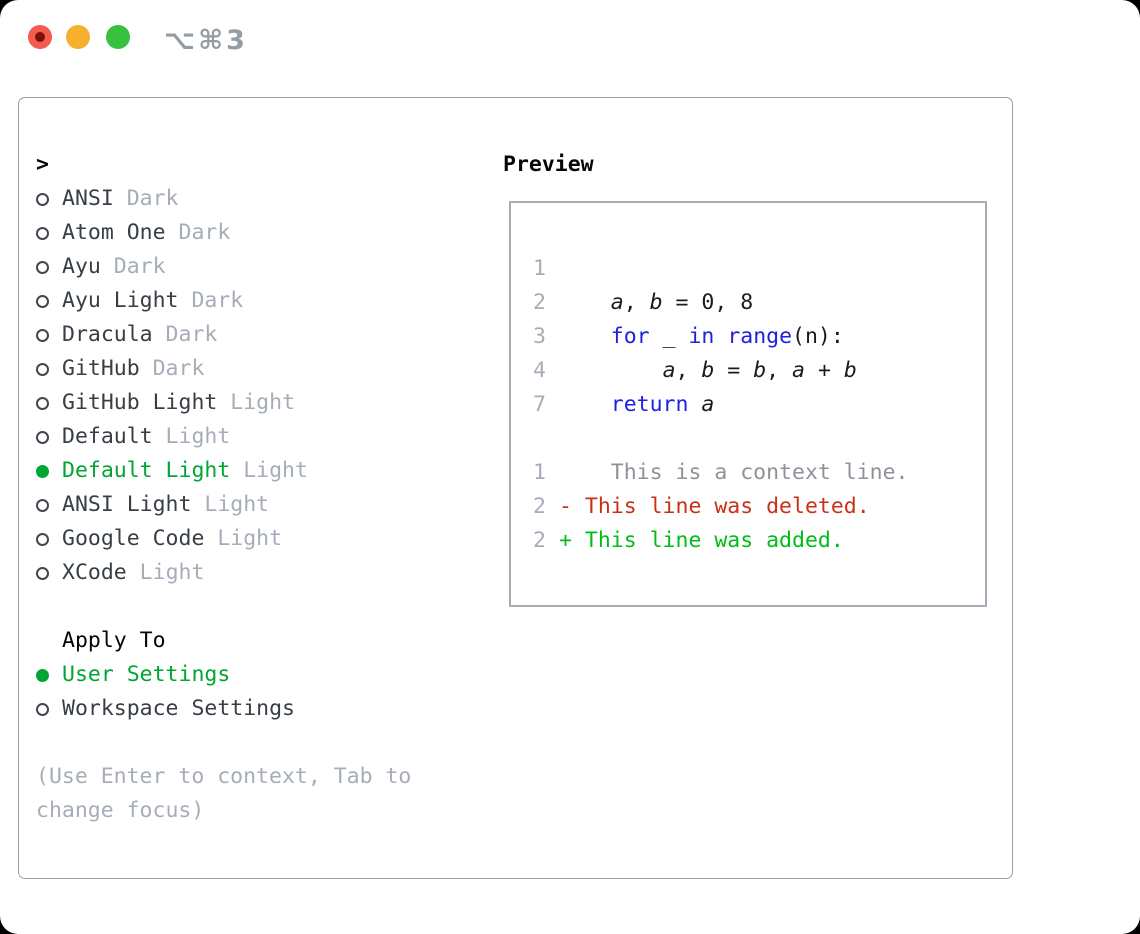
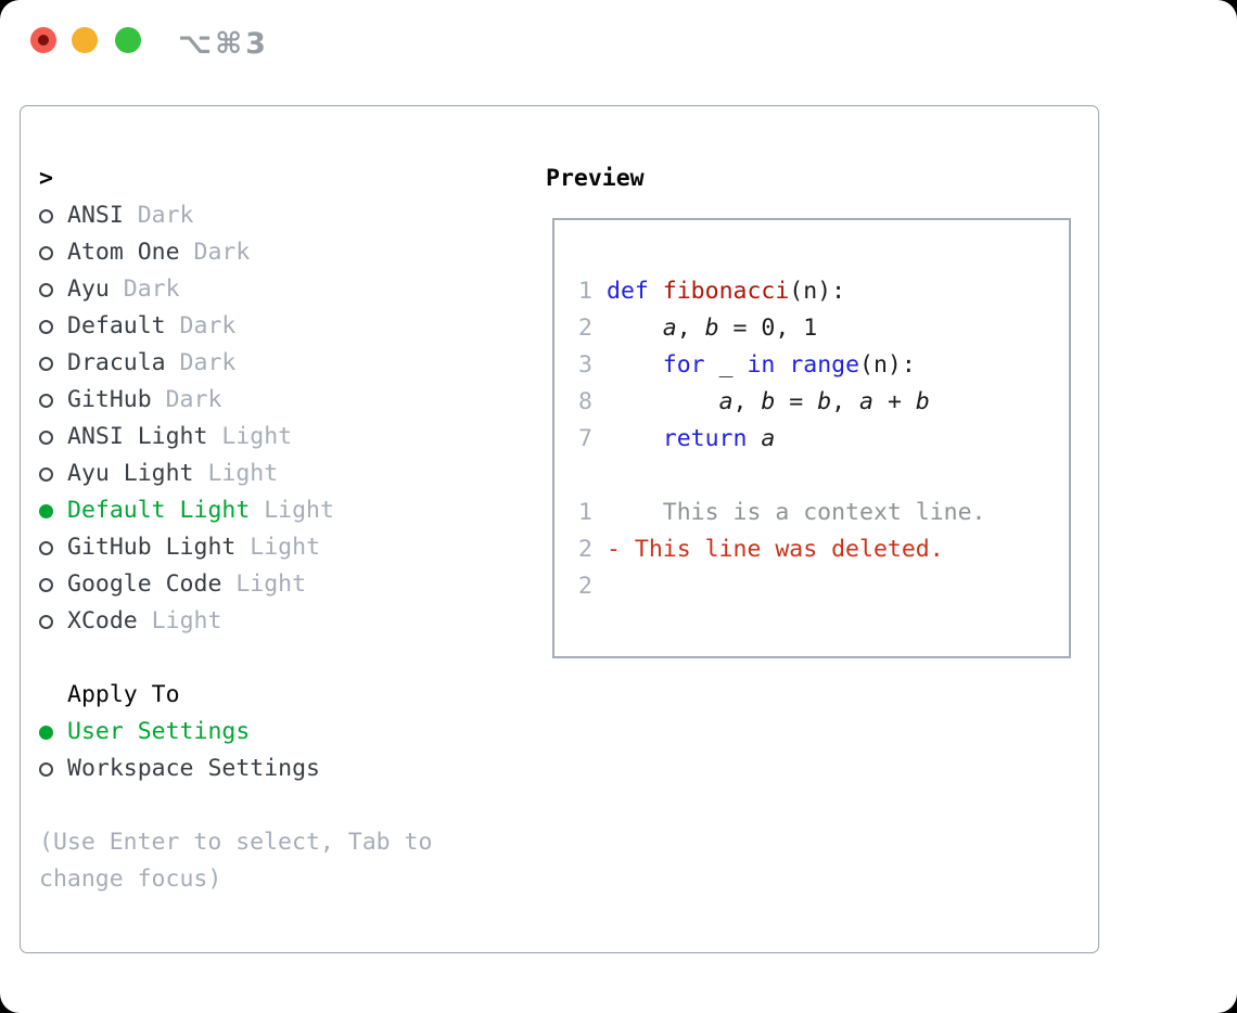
  ⌥⌘3
  >
  ANSI
  Dark
  Atom One
  Dark
  Ayu
  Dark
- Ayu Light
+ Default
  Dark
  Dracula
  Dark
  GitHub
  Dark
- GitHub Light
+ ANSI Light
  Light
- Default
+ Ayu Light
  Light
  Default Light
  Light
- ANSI Light
+ GitHub Light
  Light
  Google Code
  Light
  XCode
  Light
  Apply To
  User Settings
  Workspace Settings
- (Use Enter to context, Tab to change focus)
+ (Use Enter to select, Tab to change focus)
  Preview
  1
+ def fibonacci(n):
  2
- a, b = 0, 8
+ a, b = 0, 1
  3
  for _ in range(n):
- 4
+ 8
  a, b = b, a + b
  7
  return a
  1
  This is a context line.
  2
  - This line was deleted.
  2
- + This line was added.
